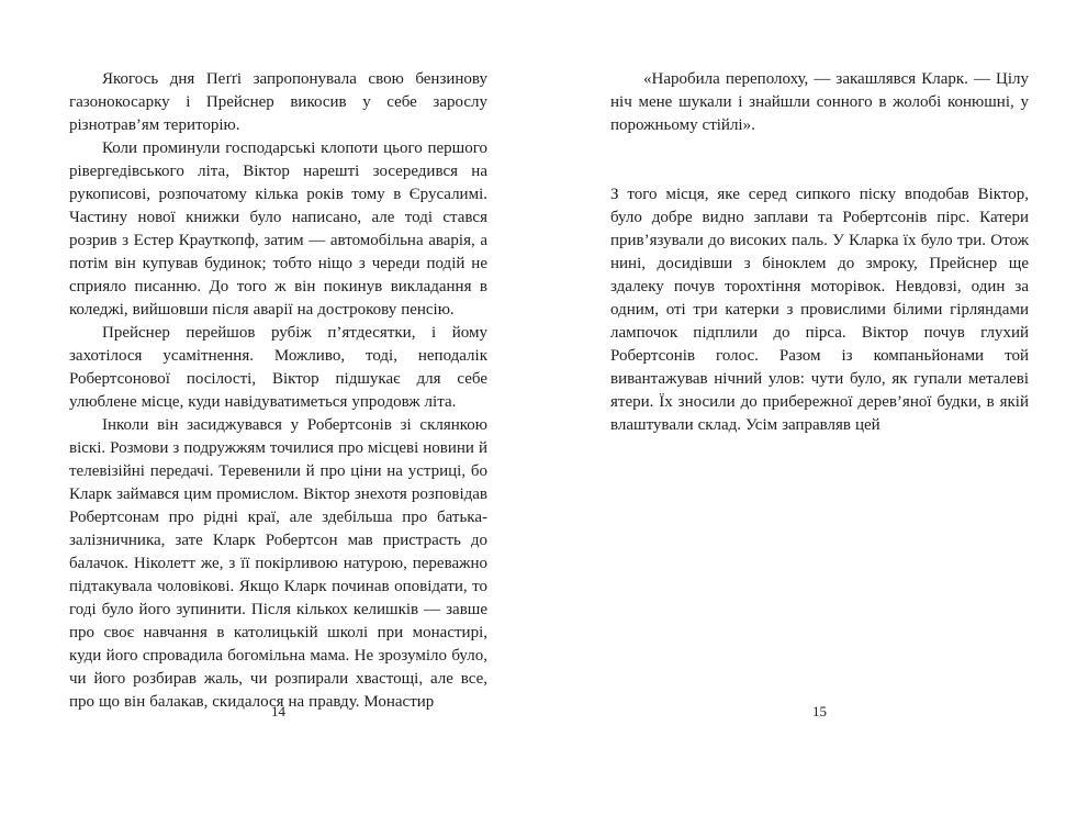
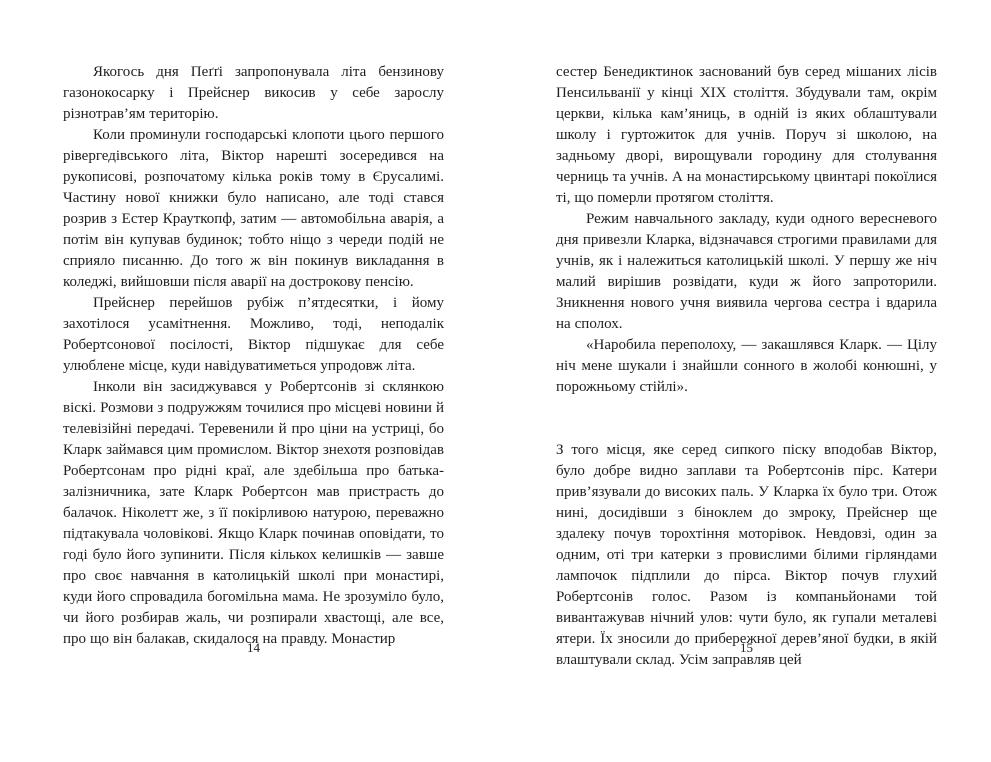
- Якогось дня Пеґґі запропонувала свою бензинову газонокосарку і Прейснер викосив у себе зарослу різнотрав’ям територію.
+ Якогось дня Пеґґі запропонувала літа бензинову газонокосарку і Прейснер викосив у себе зарослу різнотрав’ям територію.
  Коли проминули господарські клопоти цього першого рівергедівського літа, Віктор нарешті зосередився на рукописові, розпочатому кілька років тому в Єрусалимі. Частину нової книжки було написано, але тоді стався розрив з Естер Крауткопф, затим — автомобільна аварія, а потім він купував будинок; тобто ніщо з череди подій не сприяло писанню. До того ж він покинув викладання в коледжі, вийшовши після аварії на дострокову пенсію.
  Прейснер перейшов рубіж п’ятдесятки, і йому захотілося усамітнення. Можливо, тоді, неподалік Робертсонової посілості, Віктор підшукає для себе улюблене місце, куди навідуватиметься упродовж літа.
  Інколи він засиджувався у Робертсонів зі склянкою віскі. Розмови з подружжям точилися про місцеві новини й телевізійні передачі. Теревенили й про ціни на устриці, бо Кларк займався цим промислом. Віктор знехотя розповідав Робертсонам про рідні краї, але здебільша про батька-залізничника, зате Кларк Робертсон мав пристрасть до балачок. Ніколетт же, з її покірливою натурою, переважно підтакувала чоловікові. Якщо Кларк починав оповідати, то годі було його зупинити. Після кількох келишків — завше про своє навчання в католицькій школі при монастирі, куди його спровадила богомільна мама. Не зрозуміло було, чи його розбирав жаль, чи розпирали хвастощі, але все, про що він балакав, скидалося на правду. Монастир
  14
+ сестер Бенедиктинок заснований був серед мішаних лісів Пенсильванії у кінці XIX століття. Збудували там, окрім церкви, кілька кам’яниць, в одній із яких облаштували школу і гуртожиток для учнів. Поруч зі школою, на задньому дворі, вирощували городину для столування черниць та учнів. А на монастирському цвинтарі покоїлися ті, що померли протягом століття.
+ Режим навчального закладу, куди одного вересневого дня привезли Кларка, відзначався строгими правилами для учнів, як і належиться католицькій школі. У першу же ніч малий вирішив розвідати, куди ж його запроторили. Зникнення нового учня виявила чергова сестра і вдарила на сполох.
  «Наробила переполоху, — закашлявся Кларк. — Цілу ніч мене шукали і знайшли сонного в жолобі конюшні, у порожньому стійлі».
  З того місця, яке серед сипкого піску вподобав Віктор, було добре видно заплави та Робертсонів пірс. Катери прив’язували до високих паль. У Кларка їх було три. Отож нині, досидівши з біноклем до змроку, Прейснер ще здалеку почув торохтіння моторівок. Невдовзі, один за одним, оті три катерки з провислими білими гірляндами лампочок підплили до пірса. Віктор почув глухий Робертсонів голос. Разом із компаньйонами той вивантажував нічний улов: чути було, як гупали металеві ятери. Їх зносили до прибережної дерев’яної будки, в якій влаштували склад. Усім заправляв цей
  15
